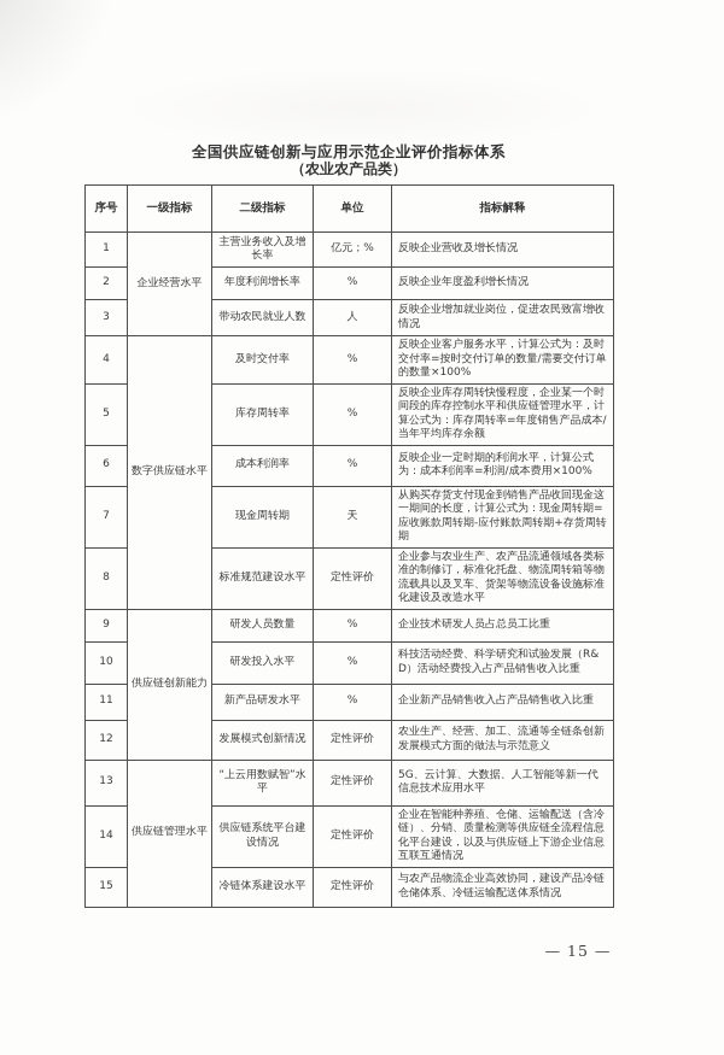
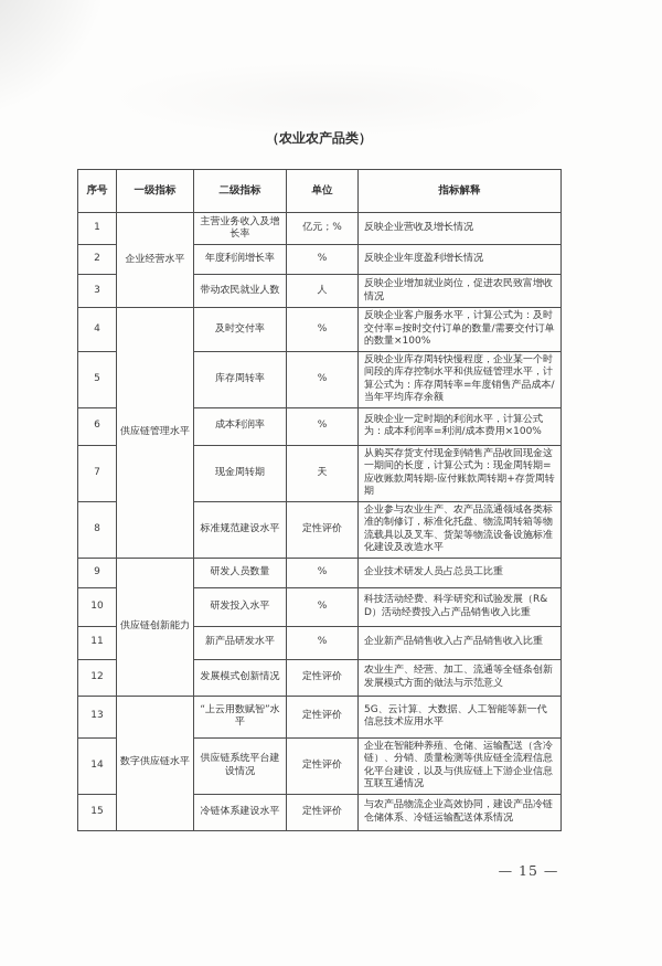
- 全国供应链创新与应用示范企业评价指标体系
  （农业农产品类）
  序号	一级指标	二级指标	单位	指标解释
  1	企业经营水平	主营业务收入及增长率	亿元；%	反映企业营收及增长情况
  2	年度利润增长率	%	反映企业年度盈利增长情况
  3	带动农民就业人数	人	反映企业增加就业岗位，促进农民致富增收情况
- 4	数字供应链水平	及时交付率	%	反映企业客户服务水平，计算公式为：及时交付率=按时交付订单的数量/需要交付订单的数量×100%
+ 4	供应链管理水平	及时交付率	%	反映企业客户服务水平，计算公式为：及时交付率=按时交付订单的数量/需要交付订单的数量×100%
  5	库存周转率	%	反映企业库存周转快慢程度，企业某一个时间段的库存控制水平和供应链管理水平，计算公式为：库存周转率=年度销售产品成本/当年平均库存余额
  6	成本利润率	%	反映企业一定时期的利润水平，计算公式为：成本利润率=利润/成本费用×100%
  7	现金周转期	天	从购买存货支付现金到销售产品收回现金这一期间的长度，计算公式为：现金周转期=应收账款周转期-应付账款周转期+存货周转期
  8	标准规范建设水平	定性评价	企业参与农业生产、农产品流通领域各类标准的制修订，标准化托盘、物流周转箱等物流载具以及叉车、货架等物流设备设施标准化建设及改造水平
  9	供应链创新能力	研发人员数量	%	企业技术研发人员占总员工比重
  10	研发投入水平	%	科技活动经费、科学研究和试验发展（R&D）活动经费投入占产品销售收入比重
  11	新产品研发水平	%	企业新产品销售收入占产品销售收入比重
  12	发展模式创新情况	定性评价	农业生产、经营、加工、流通等全链条创新发展模式方面的做法与示范意义
- 13	供应链管理水平	“上云用数赋智”水平	定性评价	5G、云计算、大数据、人工智能等新一代信息技术应用水平
+ 13	数字供应链水平	“上云用数赋智”水平	定性评价	5G、云计算、大数据、人工智能等新一代信息技术应用水平
  14	供应链系统平台建设情况	定性评价	企业在智能种养殖、仓储、运输配送（含冷链）、分销、质量检测等供应链全流程信息化平台建设，以及与供应链上下游企业信息互联互通情况
  15	冷链体系建设水平	定性评价	与农产品物流企业高效协同，建设产品冷链仓储体系、冷链运输配送体系情况
  — 15 —
